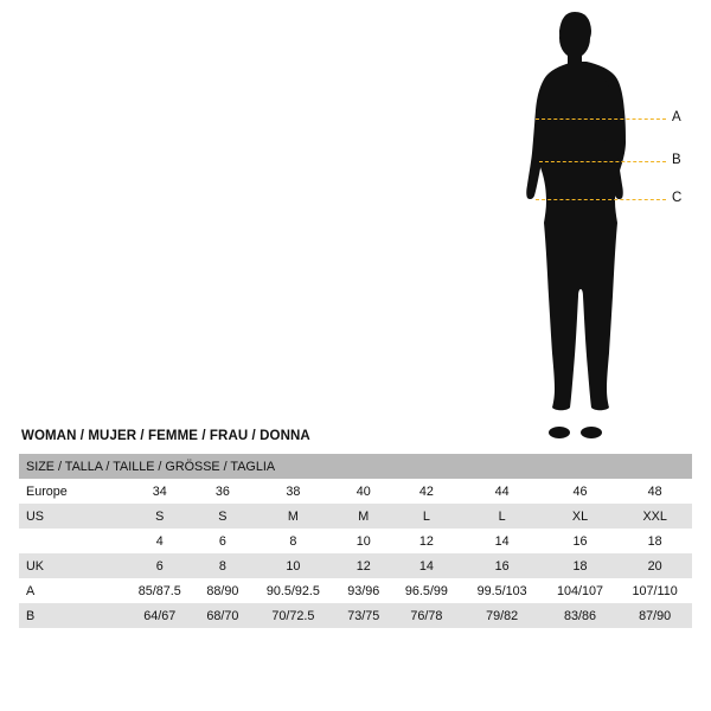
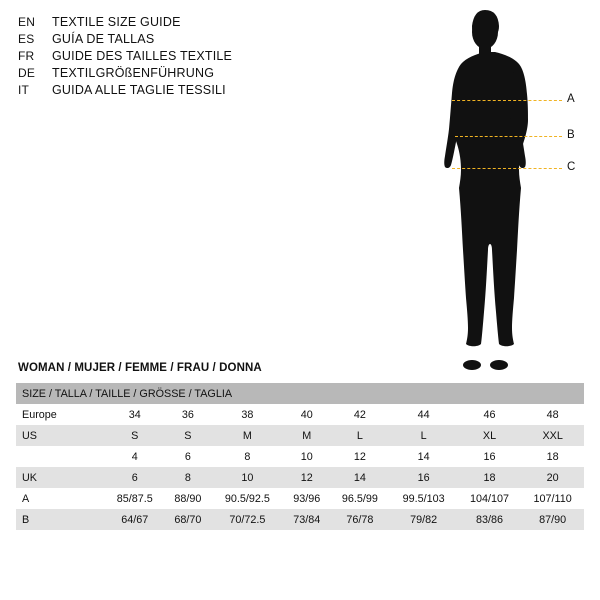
+ EN
+ TEXTILE SIZE GUIDE
+ ES
+ GUÍA DE TALLAS
+ FR
+ GUIDE DES TAILLES TEXTILE
+ DE
+ TEXTILGRÖßENFÜHRUNG
+ IT
+ GUIDA ALLE TAGLIE TESSILI
  A
  B
  C
  WOMAN / MUJER / FEMME / FRAU / DONNA
  SIZE / TALLA / TAILLE / GRÖSSE / TAGLIA
  Europe	34	36	38	40	42	44	46	48
  US	S	S	M	M	L	L	XL	XXL
  	4	6	8	10	12	14	16	18
  UK	6	8	10	12	14	16	18	20
  A	85/87.5	88/90	90.5/92.5	93/96	96.5/99	99.5/103	104/107	107/110
- B	64/67	68/70	70/72.5	73/75	76/78	79/82	83/86	87/90
+ B	64/67	68/70	70/72.5	73/84	76/78	79/82	83/86	87/90
